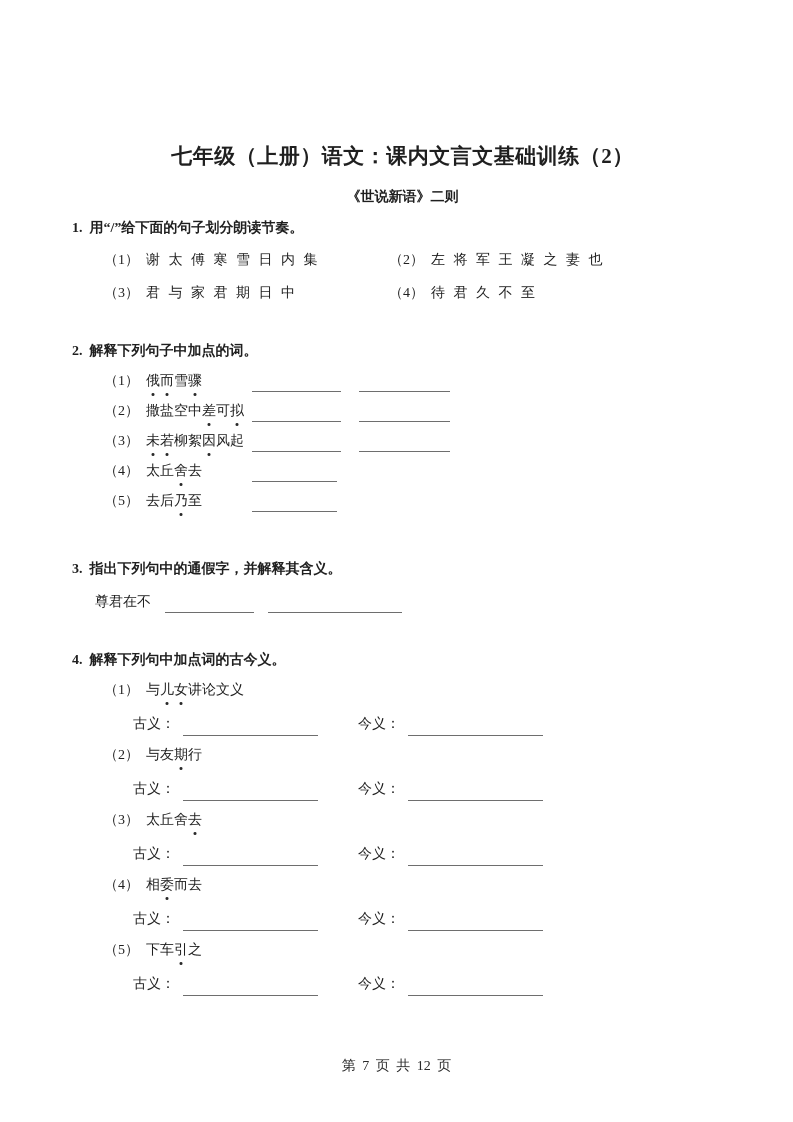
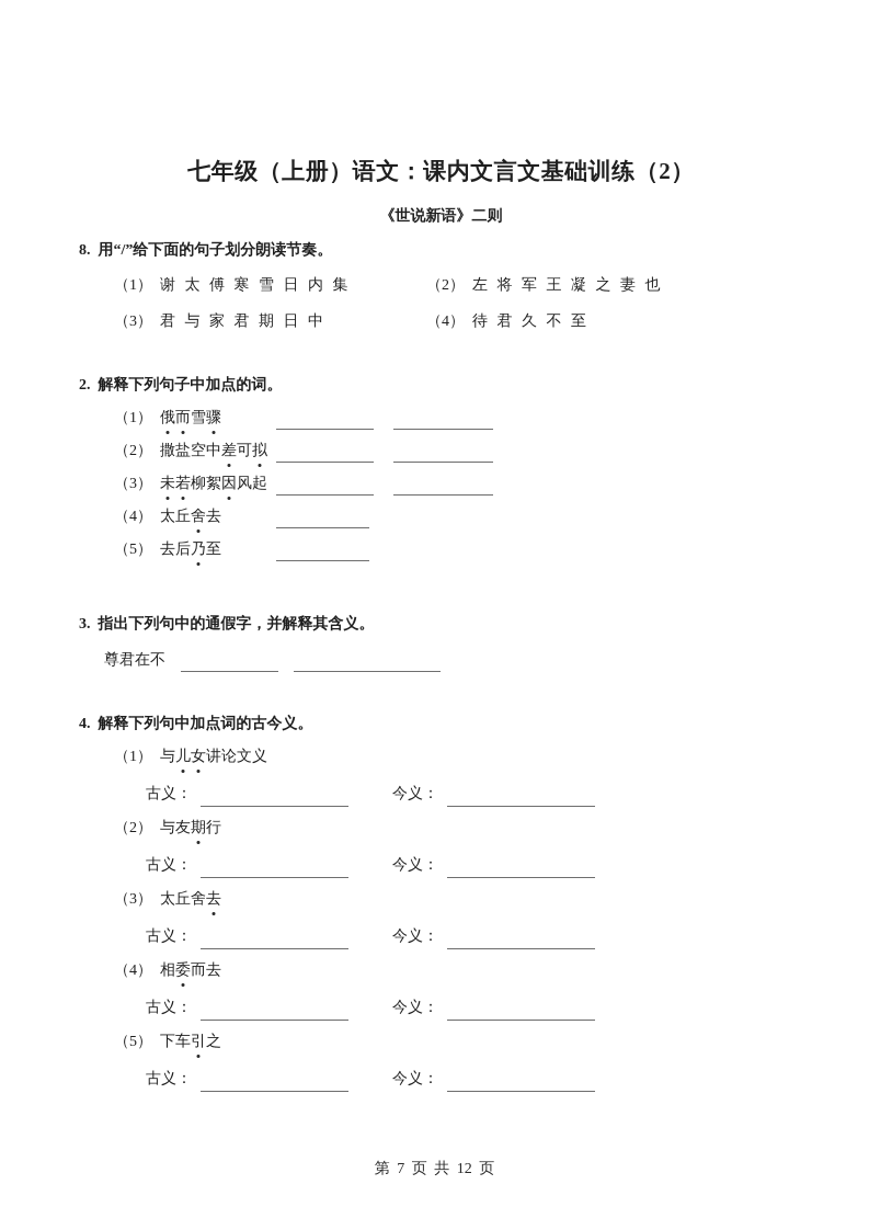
  七年级（上册）语文：课内文言文基础训练（2）
  《世说新语》二则
- 1. 用“/”给下面的句子划分朗读节奏。
+ 8. 用“/”给下面的句子划分朗读节奏。
  （1） 谢 太 傅 寒 雪 日 内 集
  （2） 左 将 军 王 凝 之 妻 也
  （3） 君 与 家 君 期 日 中
  （4） 待 君 久 不 至
  2. 解释下列句子中加点的词。
  （1） 俄而雪骤
  （2） 撒盐空中差可拟
  （3） 未若柳絮因风起
  （4） 太丘舍去
  （5） 去后乃至
  3. 指出下列句中的通假字，并解释其含义。
  尊君在不
  4. 解释下列句中加点词的古今义。
  （1） 与儿女讲论文义
  古义：
  今义：
  （2） 与友期行
  古义：
  今义：
  （3） 太丘舍去
  古义：
  今义：
  （4） 相委而去
  古义：
  今义：
  （5） 下车引之
  古义：
  今义：
  第 7 页 共 12 页
